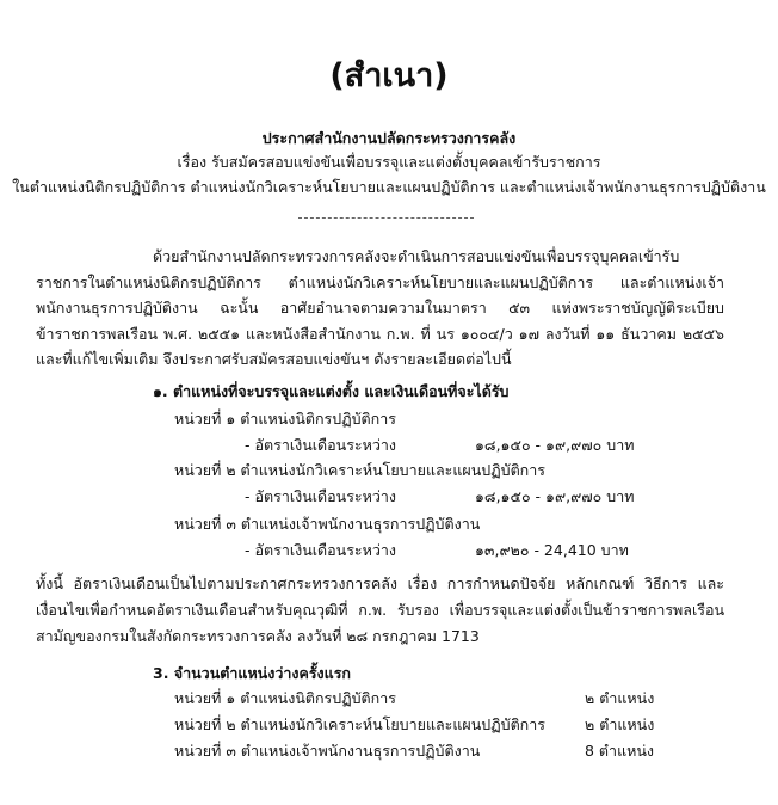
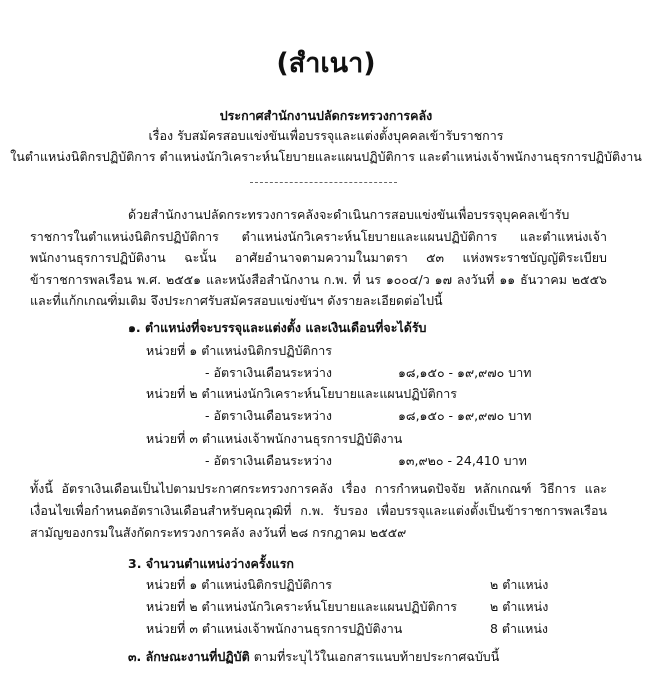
  (สำเนา)
  ประกาศสำนักงานปลัดกระทรวงการคลัง
  เรื่อง รับสมัครสอบแข่งขันเพื่อบรรจุและแต่งตั้งบุคคลเข้ารับราชการ
  ในตำแหน่งนิติกรปฏิบัติการ ตำแหน่งนักวิเคราะห์นโยบายและแผนปฏิบัติการ และตำแหน่งเจ้าพนักงานธุรการปฏิบัติงาน
- ด้วยสำนักงานปลัดกระทรวงการคลังจะดำเนินการสอบแข่งขันเพื่อบรรจุบุคคลเข้ารับราชการในตำแหน่งนิติกรปฏิบัติการ ตำแหน่งนักวิเคราะห์นโยบายและแผนปฏิบัติการ และตำแหน่งเจ้าพนักงานธุรการปฏิบัติงาน ฉะนั้น อาศัยอำนาจตามความในมาตรา ๕๓ แห่งพระราชบัญญัติระเบียบข้าราชการพลเรือน พ.ศ. ๒๕๕๑ และหนังสือสำนักงาน ก.พ. ที่ นร ๑๐๐๔/ว ๑๗ ลงวันที่ ๑๑ ธันวาคม ๒๕๕๖ และที่แก้ไขเพิ่มเติม จึงประกาศรับสมัครสอบแข่งขันฯ ดังรายละเอียดต่อไปนี้
+ ด้วยสำนักงานปลัดกระทรวงการคลังจะดำเนินการสอบแข่งขันเพื่อบรรจุบุคคลเข้ารับราชการในตำแหน่งนิติกรปฏิบัติการ ตำแหน่งนักวิเคราะห์นโยบายและแผนปฏิบัติการ และตำแหน่งเจ้าพนักงานธุรการปฏิบัติงาน ฉะนั้น อาศัยอำนาจตามความในมาตรา ๕๓ แห่งพระราชบัญญัติระเบียบข้าราชการพลเรือน พ.ศ. ๒๕๕๑ และหนังสือสำนักงาน ก.พ. ที่ นร ๑๐๐๔/ว ๑๗ ลงวันที่ ๑๑ ธันวาคม ๒๕๕๖ และที่แก้กเกณฑิ่มเติม จึงประกาศรับสมัครสอบแข่งขันฯ ดังรายละเอียดต่อไปนี้
  ๑. ตำแหน่งที่จะบรรจุและแต่งตั้ง และเงินเดือนที่จะได้รับ
  หน่วยที่ ๑ ตำแหน่งนิติกรปฏิบัติการ
  - อัตราเงินเดือนระหว่าง
  ๑๘,๑๕๐ - ๑๙,๙๗๐ บาท
  หน่วยที่ ๒ ตำแหน่งนักวิเคราะห์นโยบายและแผนปฏิบัติการ
  - อัตราเงินเดือนระหว่าง
  ๑๘,๑๕๐ - ๑๙,๙๗๐ บาท
  หน่วยที่ ๓ ตำแหน่งเจ้าพนักงานธุรการปฏิบัติงาน
  - อัตราเงินเดือนระหว่าง
  ๑๓,๙๒๐ - 24,410 บาท
- ทั้งนี้ อัตราเงินเดือนเป็นไปตามประกาศกระทรวงการคลัง เรื่อง การกำหนดปัจจัย หลักเกณฑ์ วิธีการ และเงื่อนไขเพื่อกำหนดอัตราเงินเดือนสำหรับคุณวุฒิที่ ก.พ. รับรอง เพื่อบรรจุและแต่งตั้งเป็นข้าราชการพลเรือนสามัญของกรมในสังกัดกระทรวงการคลัง ลงวันที่ ๒๘ กรกฎาคม 1713
+ ทั้งนี้ อัตราเงินเดือนเป็นไปตามประกาศกระทรวงการคลัง เรื่อง การกำหนดปัจจัย หลักเกณฑ์ วิธีการ และเงื่อนไขเพื่อกำหนดอัตราเงินเดือนสำหรับคุณวุฒิที่ ก.พ. รับรอง เพื่อบรรจุและแต่งตั้งเป็นข้าราชการพลเรือนสามัญของกรมในสังกัดกระทรวงการคลัง ลงวันที่ ๒๘ กรกฎาคม ๒๕๕๙
  3. จำนวนตำแหน่งว่างครั้งแรก
  หน่วยที่ ๑ ตำแหน่งนิติกรปฏิบัติการ
  ๒ ตำแหน่ง
  หน่วยที่ ๒ ตำแหน่งนักวิเคราะห์นโยบายและแผนปฏิบัติการ
  ๒ ตำแหน่ง
  หน่วยที่ ๓ ตำแหน่งเจ้าพนักงานธุรการปฏิบัติงาน
  8 ตำแหน่ง
+ ๓. ลักษณะงานที่ปฏิบัติ ตามที่ระบุไว้ในเอกสารแนบท้ายประกาศฉบับนี้
